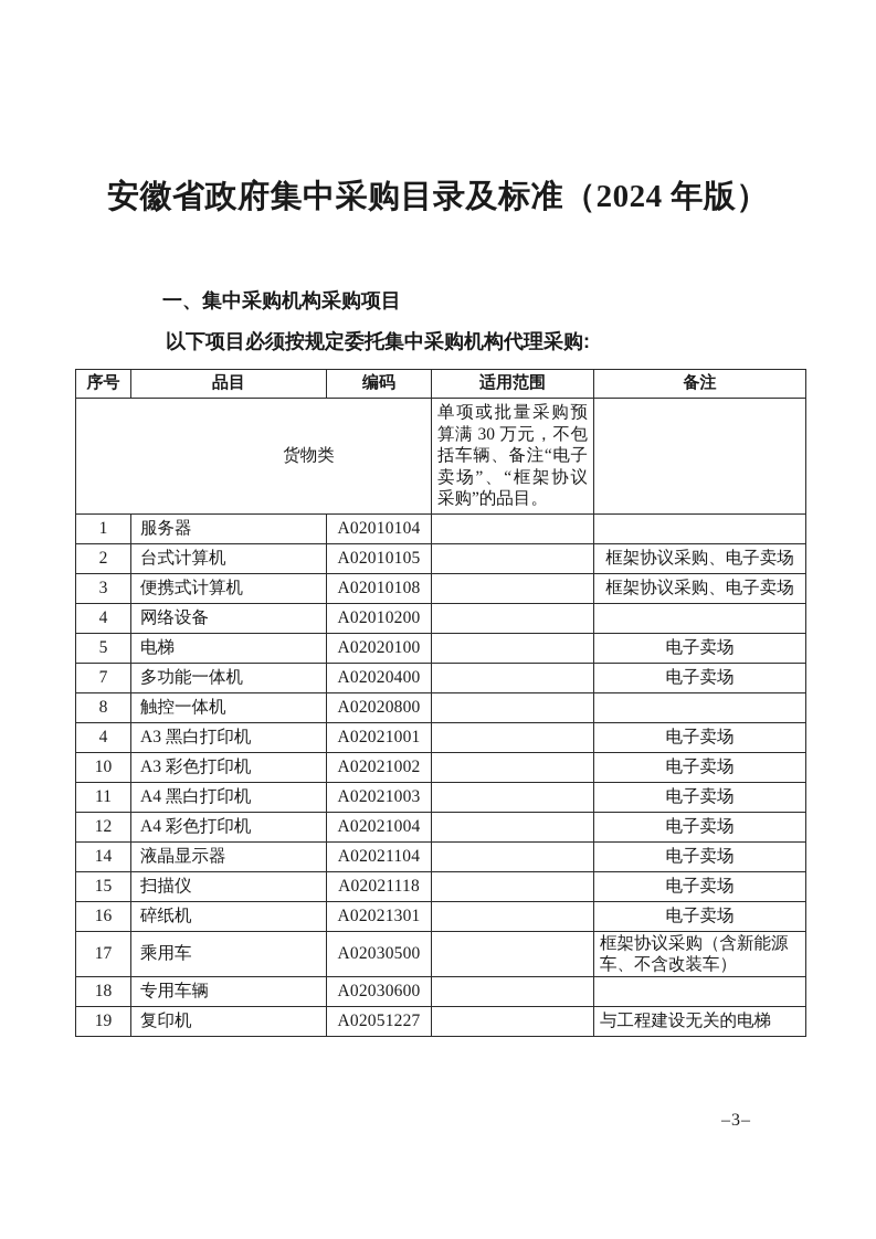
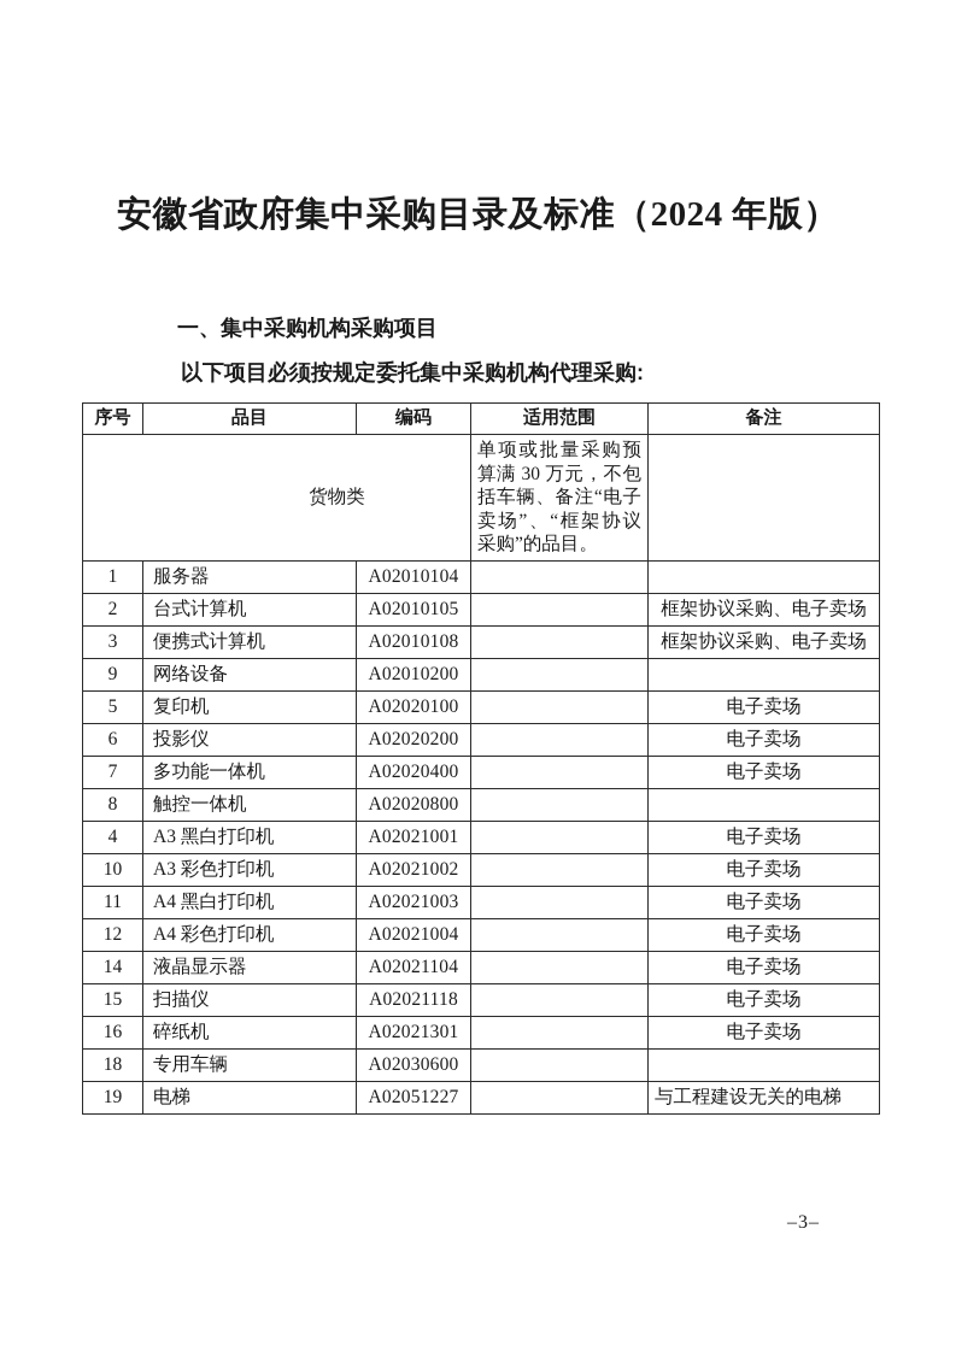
  安徽省政府集中采购目录及标准（2024 年版）
  一、集中采购机构采购项目
  以下项目必须按规定委托集中采购机构代理采购:
  序号	品目	编码	适用范围	备注
  货物类	单项或批量采购预算满 30 万元，不包括车辆、备注“电子卖场”、“框架协议采购”的品目。
  1	服务器	A02010104
  2	台式计算机	A02010105		框架协议采购、电子卖场
  3	便携式计算机	A02010108		框架协议采购、电子卖场
- 4	网络设备	A02010200
+ 9	网络设备	A02010200
- 5	电梯	A02020100		电子卖场
+ 5	复印机	A02020100		电子卖场
+ 6	投影仪	A02020200		电子卖场
  7	多功能一体机	A02020400		电子卖场
  8	触控一体机	A02020800
  4	A3 黑白打印机	A02021001		电子卖场
  10	A3 彩色打印机	A02021002		电子卖场
  11	A4 黑白打印机	A02021003		电子卖场
  12	A4 彩色打印机	A02021004		电子卖场
  14	液晶显示器	A02021104		电子卖场
  15	扫描仪	A02021118		电子卖场
  16	碎纸机	A02021301		电子卖场
- 17	乘用车	A02030500		框架协议采购（含新能源车、不含改装车）
  18	专用车辆	A02030600
- 19	复印机	A02051227		与工程建设无关的电梯
+ 19	电梯	A02051227		与工程建设无关的电梯
  –3–
